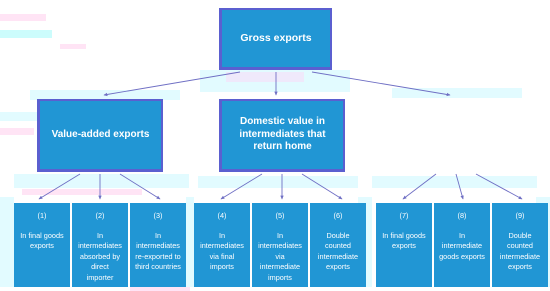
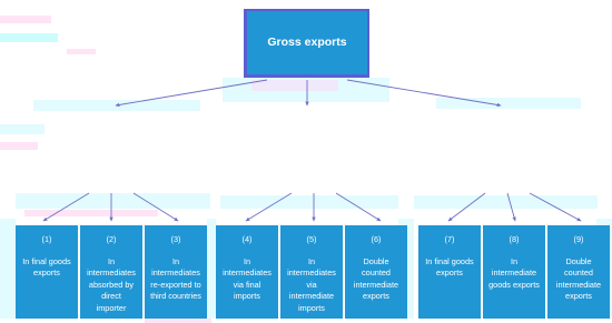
  Gross exports
- Value-added exports
- Domestic value in
- intermediates that
- return home
  (1)
  In final goods
  exports
  (2)
  In
  intermediates
  absorbed by
  direct
  importer
  (3)
  In
  intermediates
  re-exported to
  third countries
  (4)
  In
  intermediates
  via final
  imports
  (5)
  In
  intermediates
  via
  intermediate
  imports
  (6)
  Double
  counted
  intermediate
  exports
  (7)
  In final goods
  exports
  (8)
  In
  intermediate
  goods exports
  (9)
  Double
  counted
  intermediate
  exports
